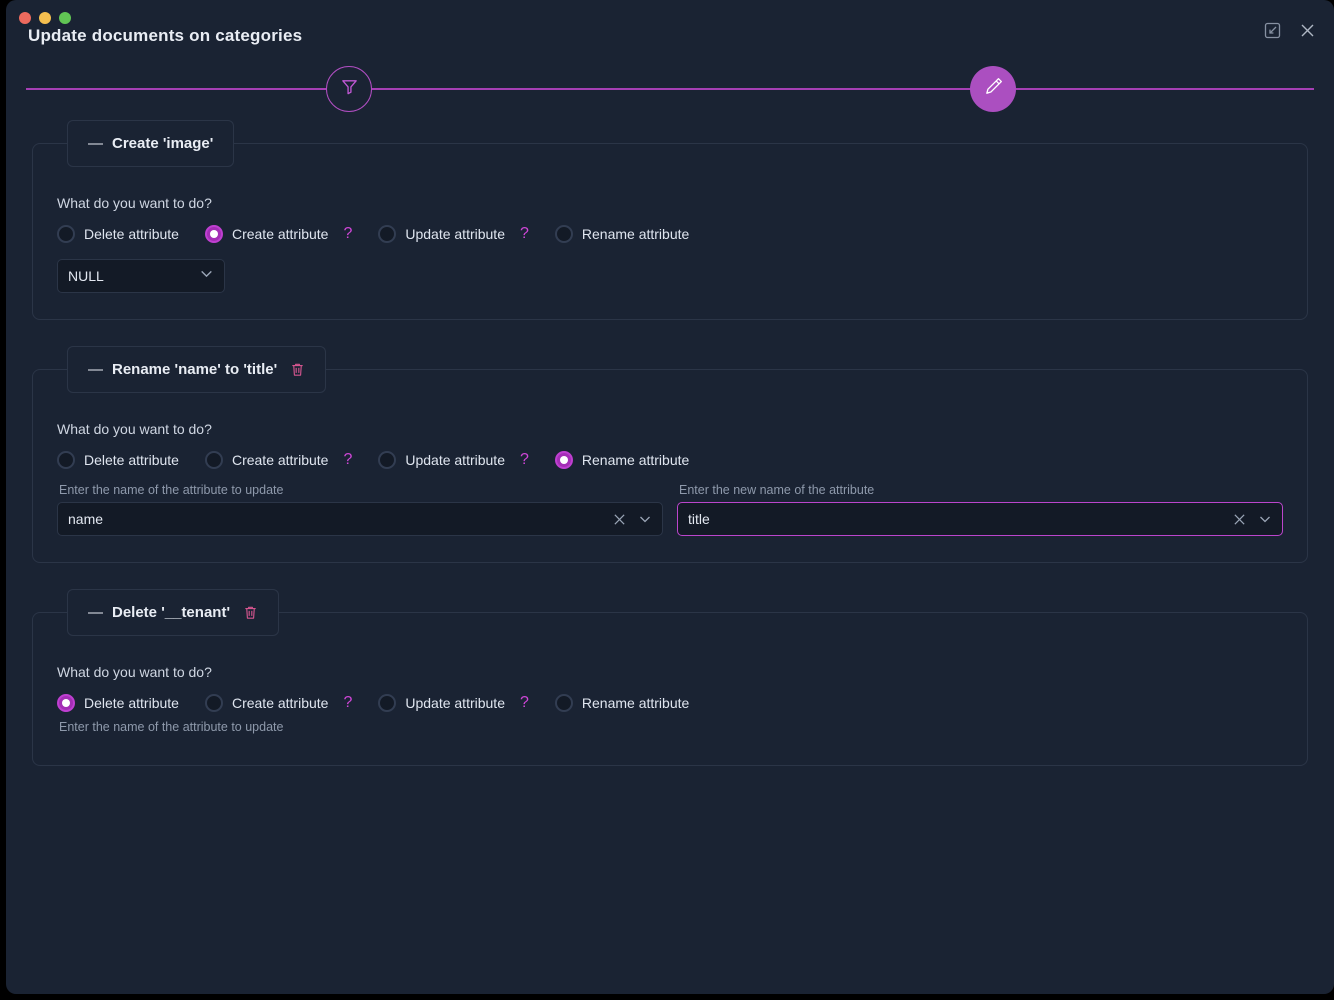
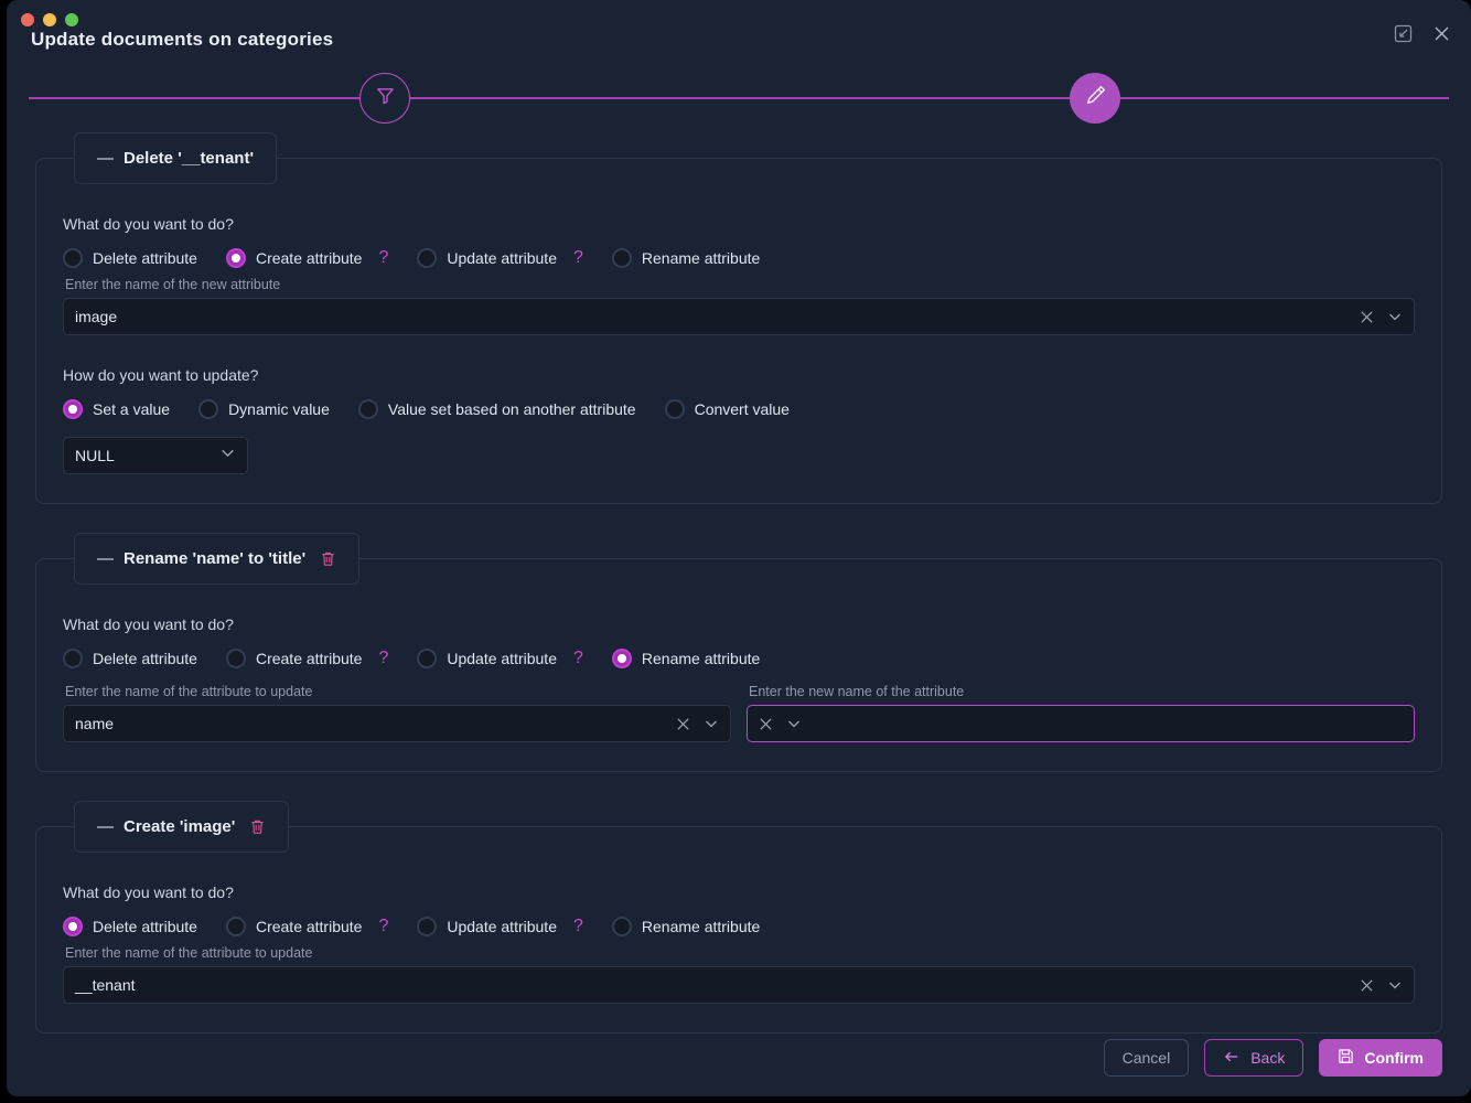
  Update documents on categories
  —
- Create 'image'
+ Delete '__tenant'
  What do you want to do?
  Delete attribute
  Create attribute
  ?
  Update attribute
  ?
  Rename attribute
+ Enter the name of the new attribute
+ image
+ How do you want to update?
+ Set a value
+ Dynamic value
+ Value set based on another attribute
+ Convert value
  NULL
  —
  Rename 'name' to 'title'
  What do you want to do?
  Delete attribute
  Create attribute
  ?
  Update attribute
  ?
  Rename attribute
  Enter the name of the attribute to update
  name
  Enter the new name of the attribute
- title
  —
- Delete '__tenant'
+ Create 'image'
  What do you want to do?
  Delete attribute
  Create attribute
  ?
  Update attribute
  ?
  Rename attribute
  Enter the name of the attribute to update
+ __tenant
+ Cancel
+ Back
+ Confirm
